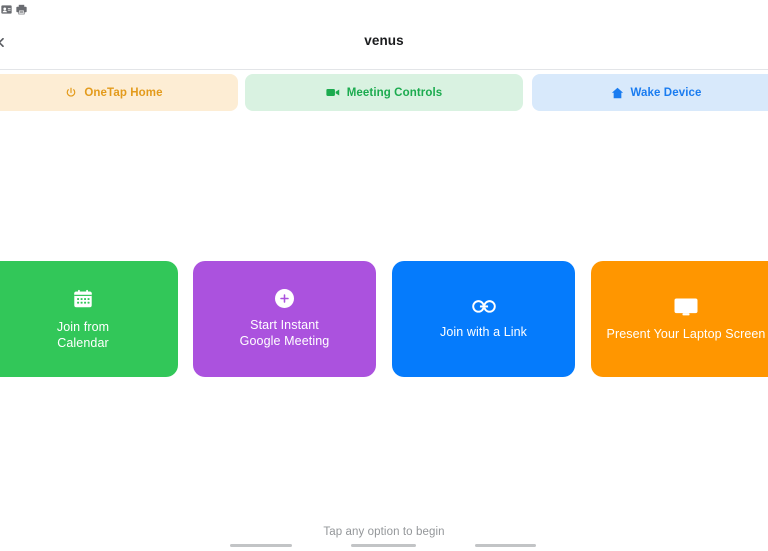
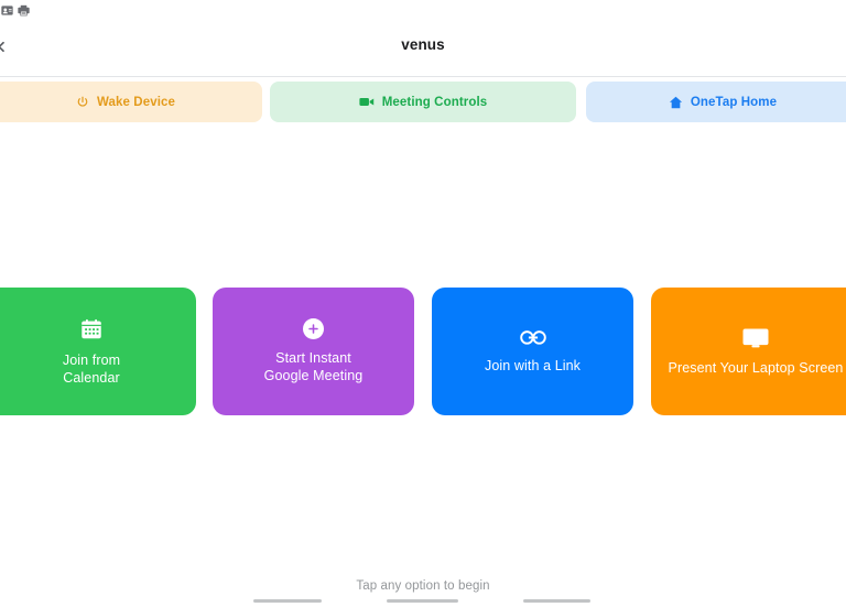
  venus
- OneTap Home
+ Wake Device
  Meeting Controls
- Wake Device
+ OneTap Home
  Join from
  Calendar
  Start Instant
  Google Meeting
  Join with a Link
  Present Your Laptop Screen
  Tap any option to begin
